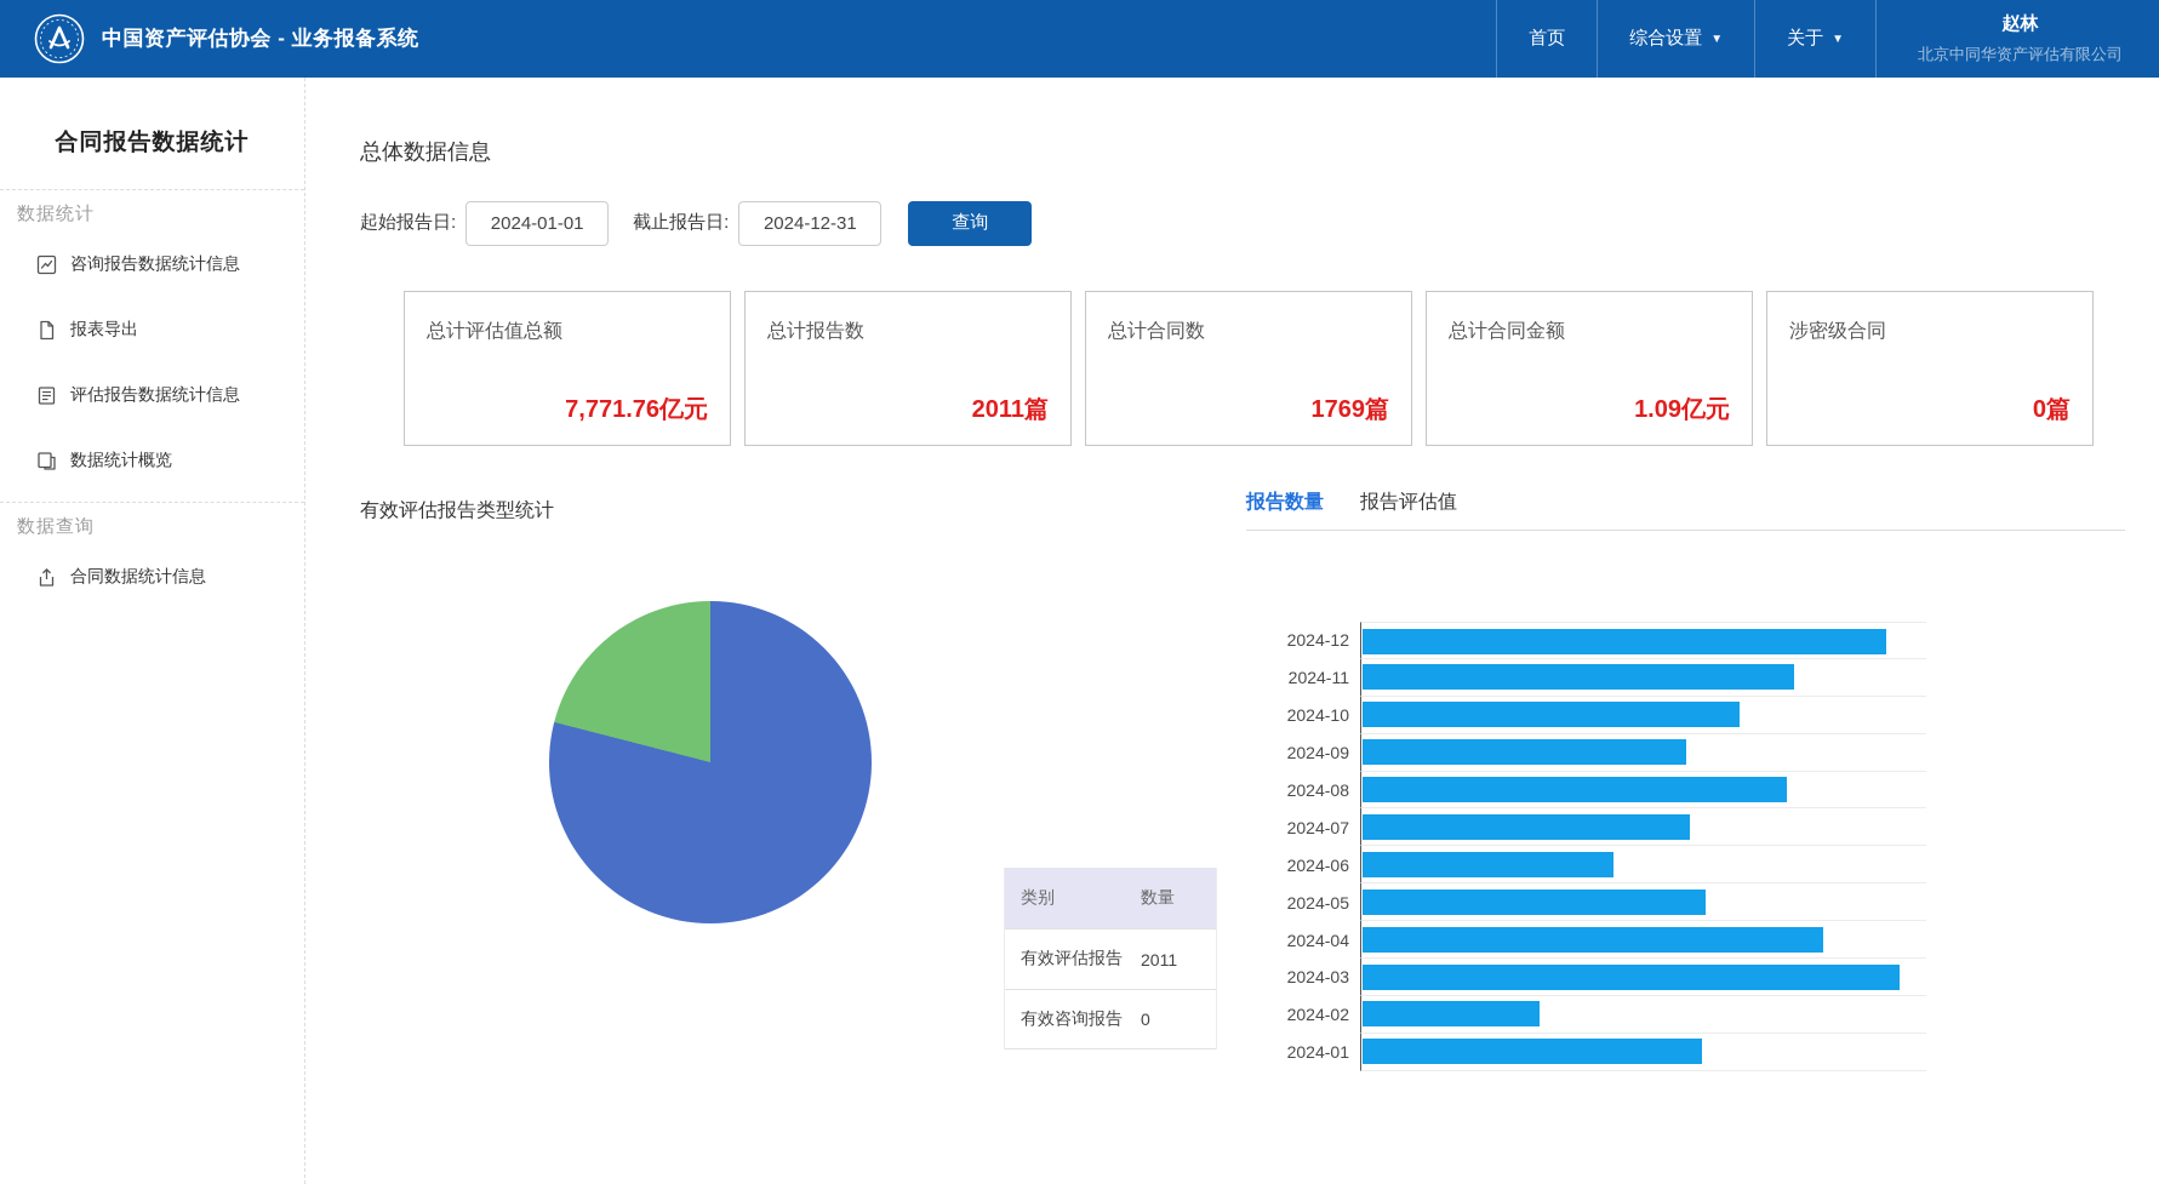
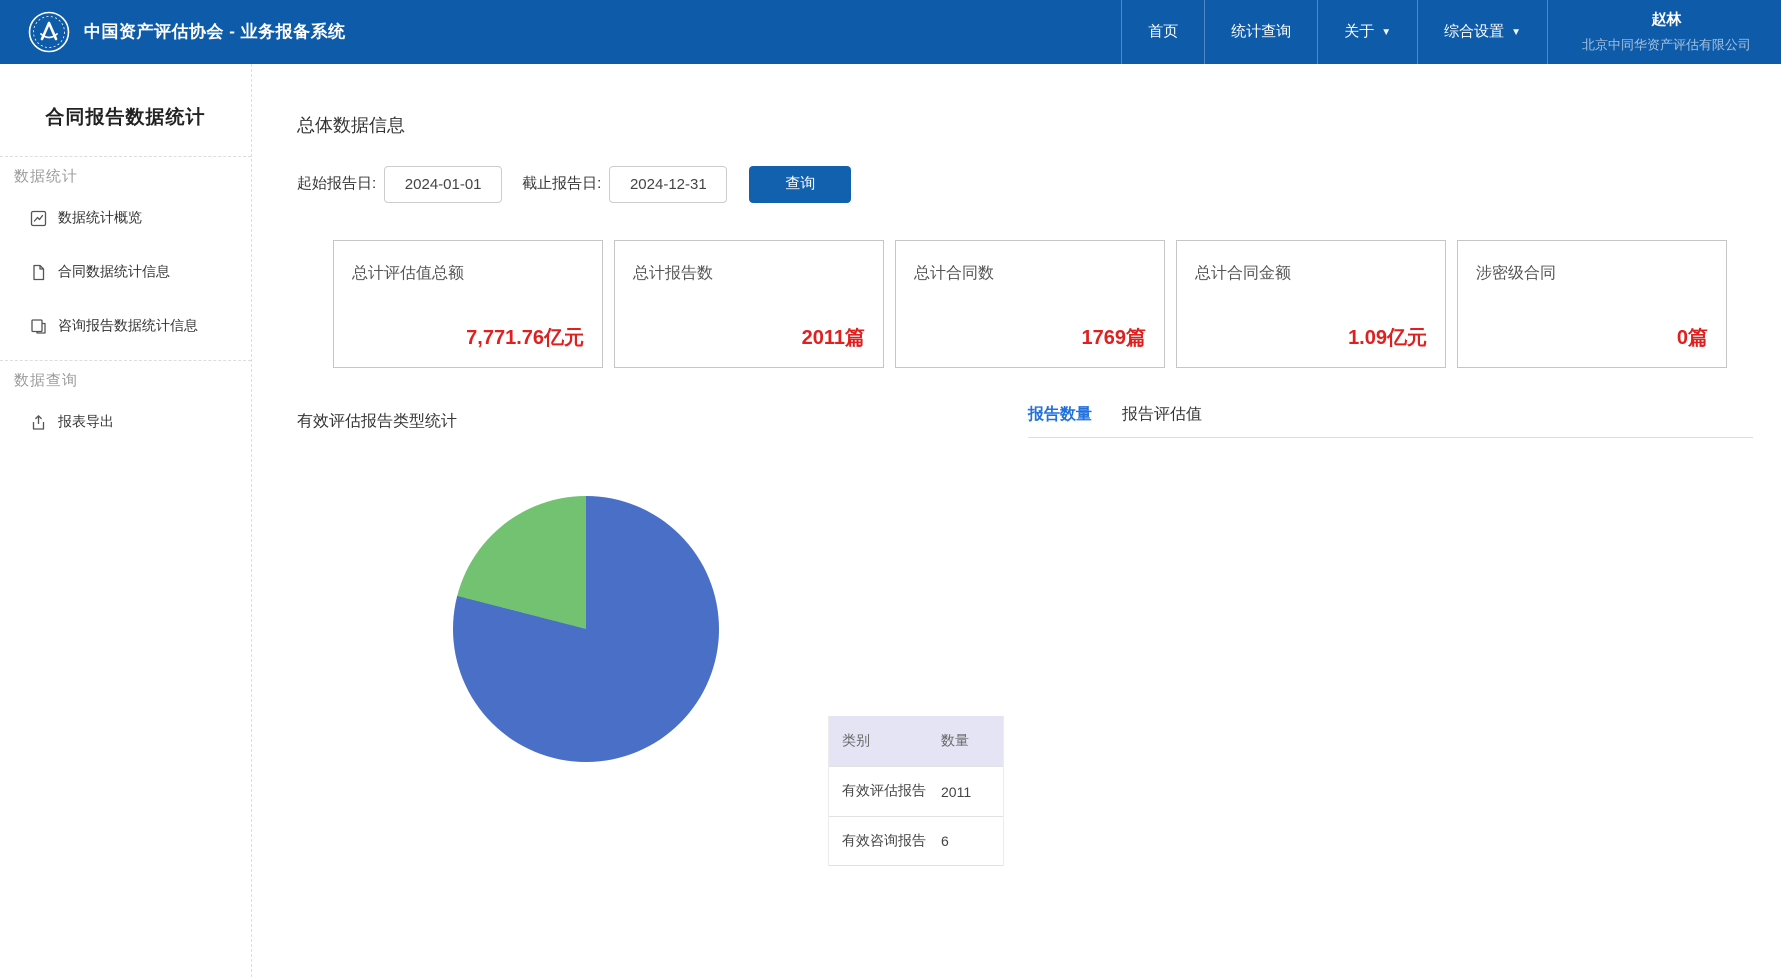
  中国资产评估协会 - 业务报备系统
  首页
+ 统计查询
- 综合设置
+ 关于
  ▼
- 关于
+ 综合设置
  ▼
  赵林
  北京中同华资产评估有限公司
  合同报告数据统计
  数据统计
- 咨询报告数据统计信息
+ 数据统计概览
- 报表导出
+ 合同数据统计信息
- 评估报告数据统计信息
- 数据统计概览
+ 咨询报告数据统计信息
  数据查询
- 合同数据统计信息
+ 报表导出
  总体数据信息
  起始报告日:
  2024-01-01
  截止报告日:
  2024-12-31
  查询
  总计评估值总额
  7,771.76亿元
  总计报告数
  2011篇
  总计合同数
  1769篇
  总计合同金额
  1.09亿元
  涉密级合同
  0篇
  有效评估报告类型统计
  报告数量
  报告评估值
  类别
  数量
  有效评估报告
  2011
  有效咨询报告
- 0
+ 6
- 2024-12
- 2024-11
- 2024-10
- 2024-09
- 2024-08
- 2024-07
- 2024-06
- 2024-05
- 2024-04
- 2024-03
- 2024-02
- 2024-01
